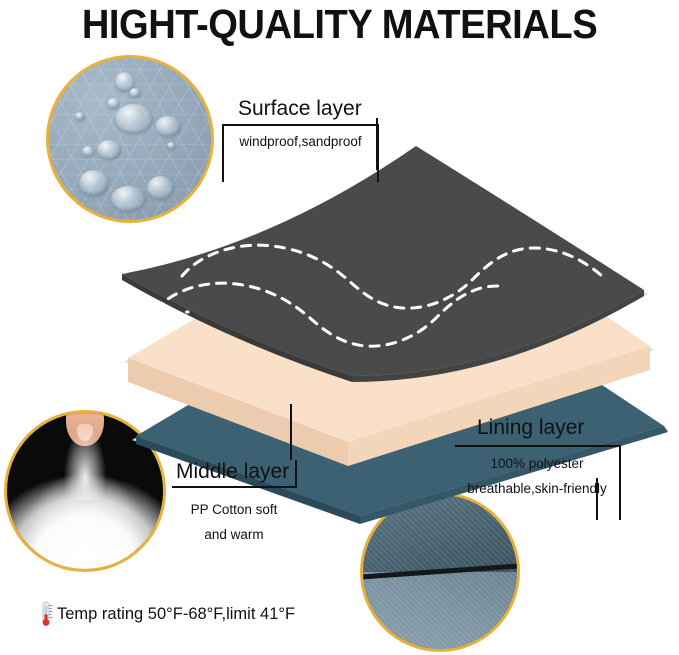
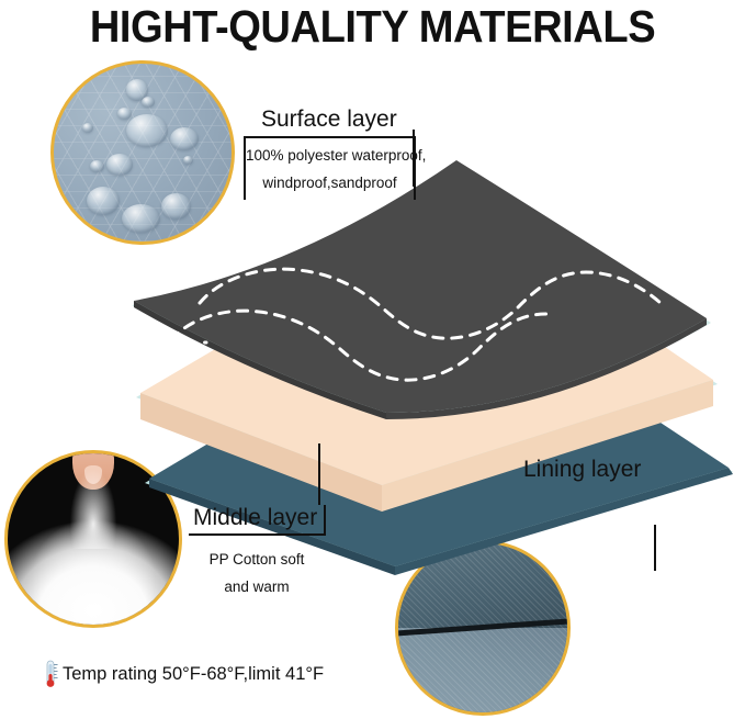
  HIGHT-QUALITY MATERIALS
  Surface layer
+ 100% polyester waterproof,
  windproof,sandproof
  Middle layer
  PP Cotton soft
  and warm
  Lining layer
- 100% polyester
- breathable,skin-friendly
  Temp rating 50°F-68°F,limit 41°F
